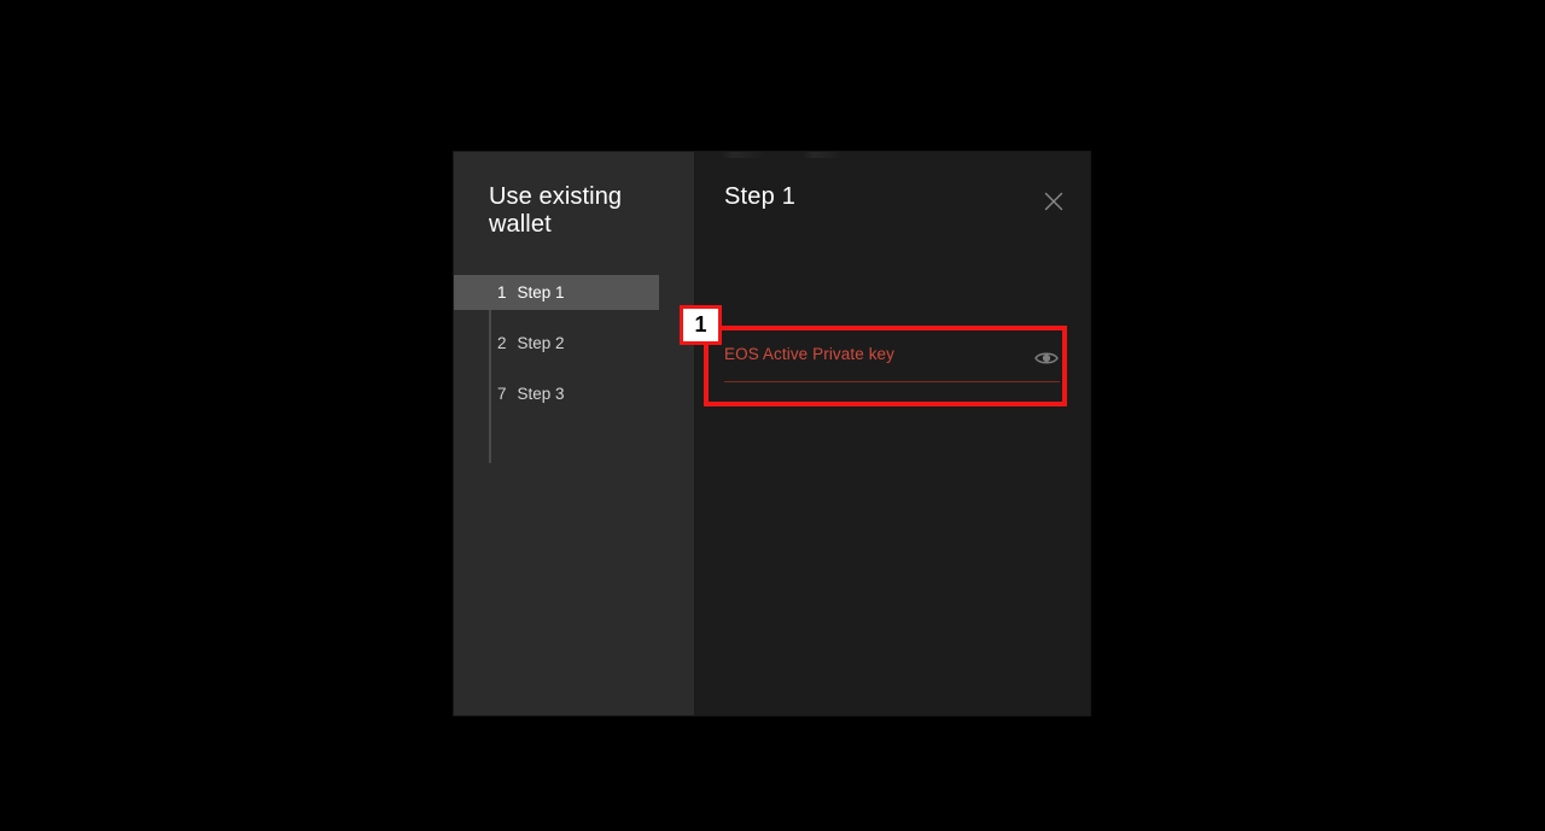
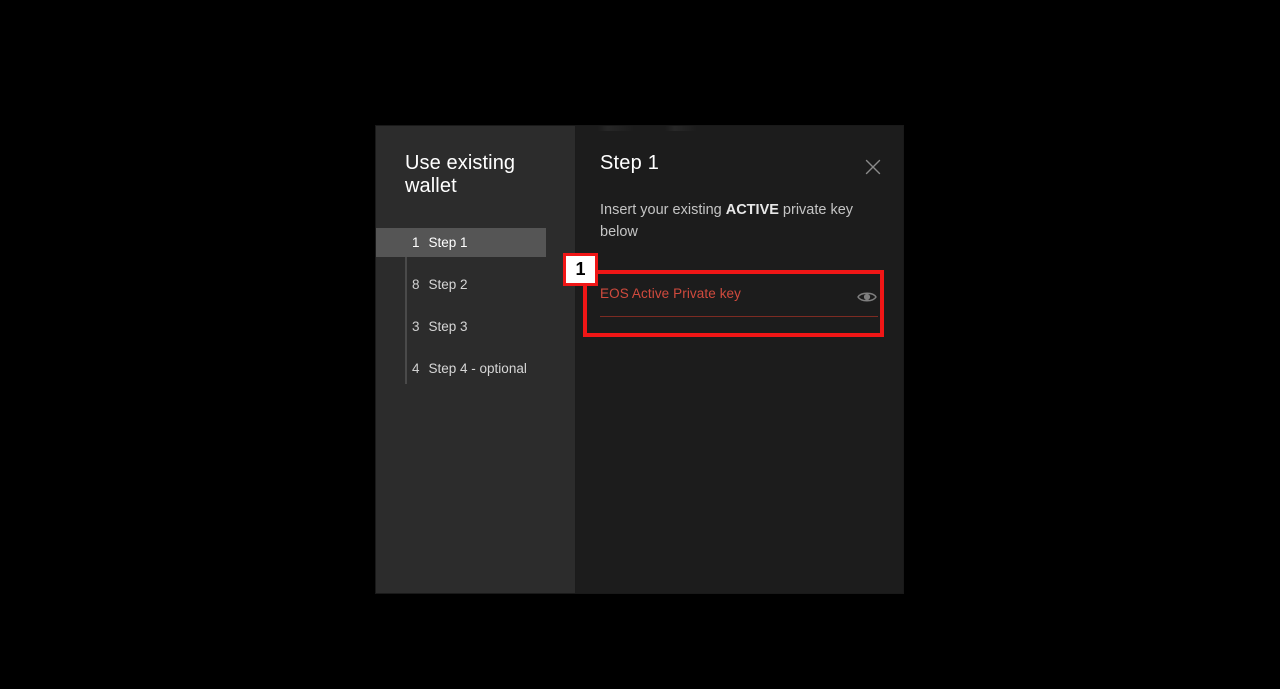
  Use existing wallet
  1
  Step 1
- 2
+ 8
  Step 2
- 7
+ 3
  Step 3
+ 4
+ Step 4 - optional
  Step 1
+ Insert your existing ACTIVE private key below
  EOS Active Private key
  EOS Active Private key
  1
